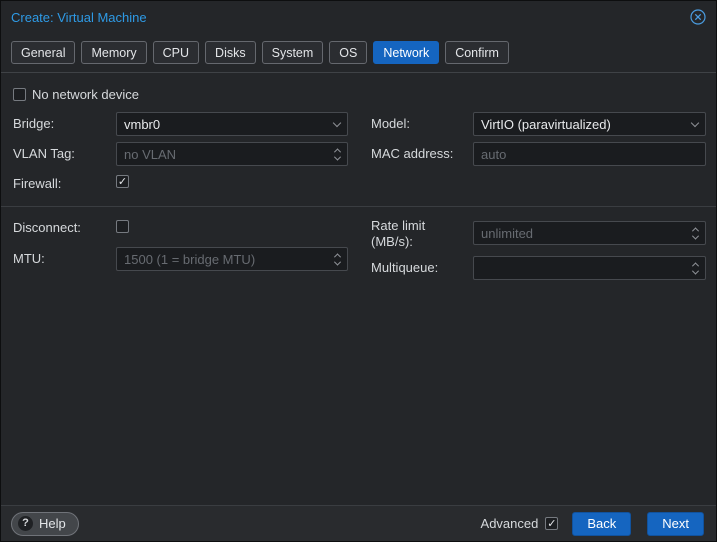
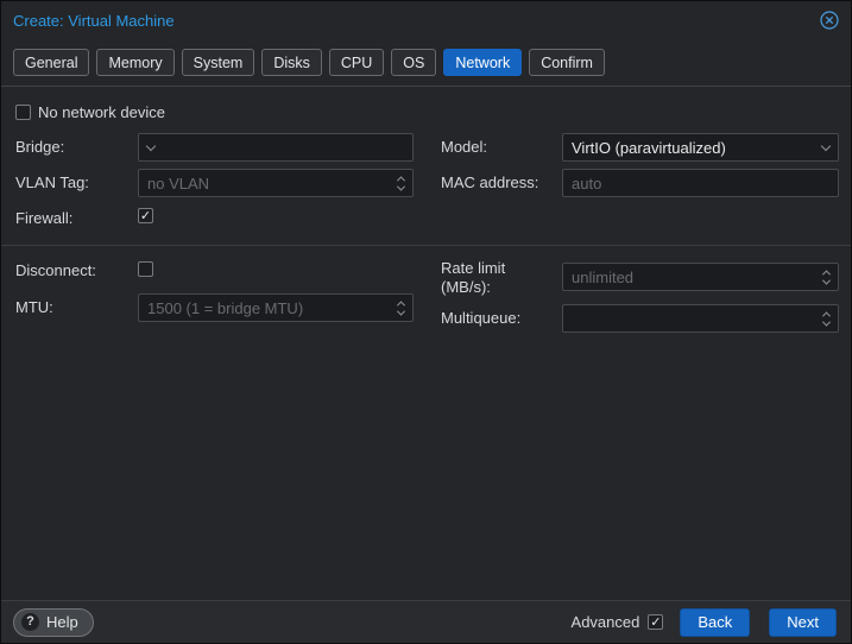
  Create: Virtual Machine
  General
  Memory
- CPU
+ System
  Disks
- System
+ CPU
  OS
  Network
  Confirm
  No network device
  Bridge:
- vmbr0
  Model:
  VirtIO (paravirtualized)
  VLAN Tag:
  no VLAN
  MAC address:
  auto
  Firewall:
  Disconnect:
  Rate limit (MB/s):
  unlimited
  MTU:
  1500 (1 = bridge MTU)
  Multiqueue:
  ?
  Help
  Advanced
  Back
  Next
